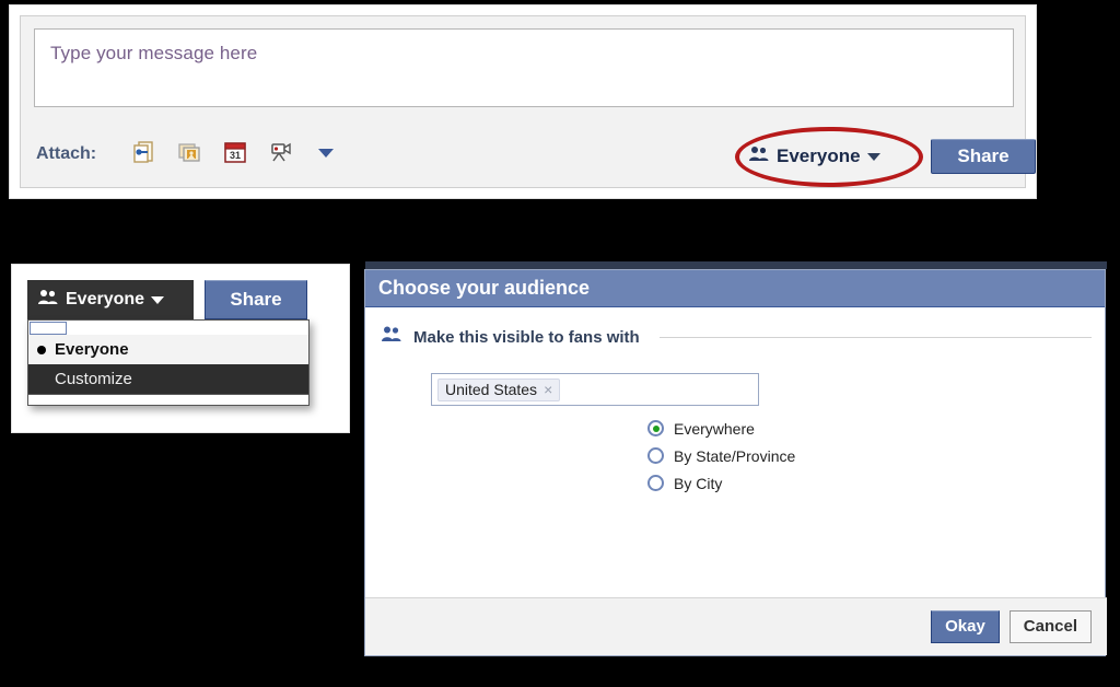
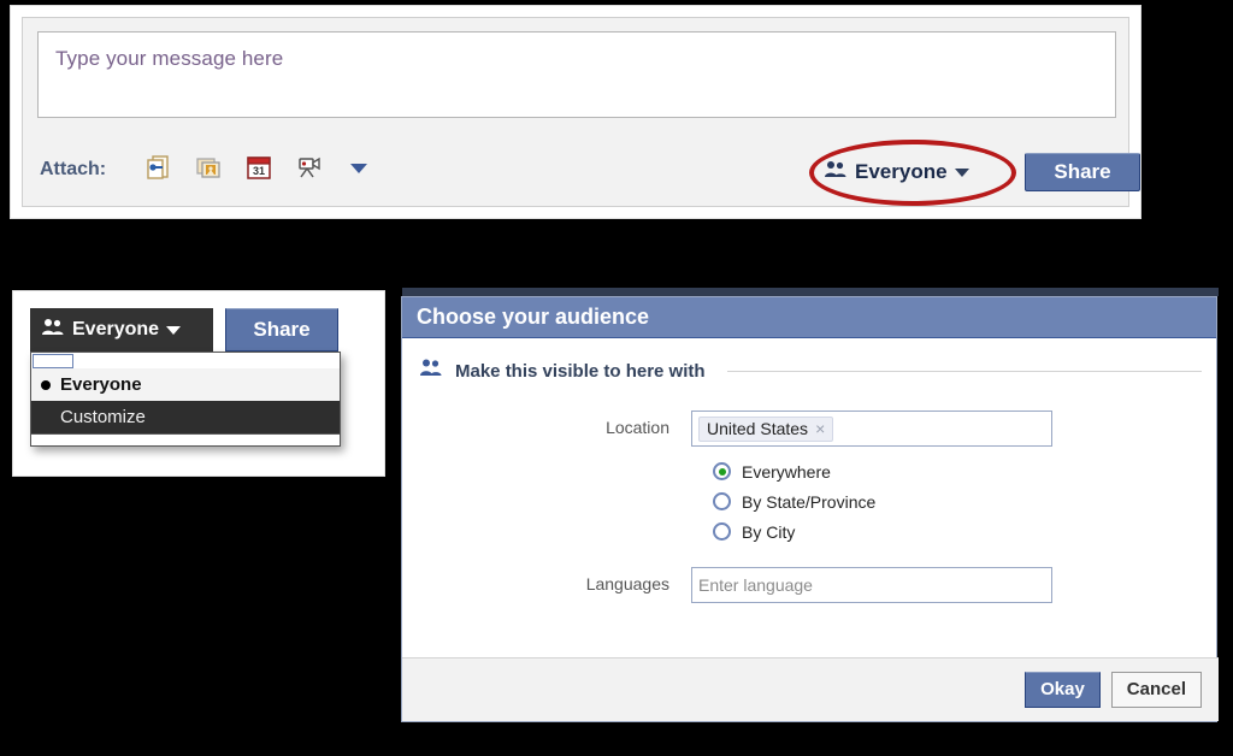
  Type your message here
  Attach:
  31
  Everyone
  Share
  Everyone
  Share
  Everyone
  Customize
  Choose your audience
- Make this visible to fans with
+ Make this visible to here with
+ Location
  United States
  ×
  Everywhere
  By State/Province
  By City
+ Languages
+ Enter language
  Okay
  Cancel
